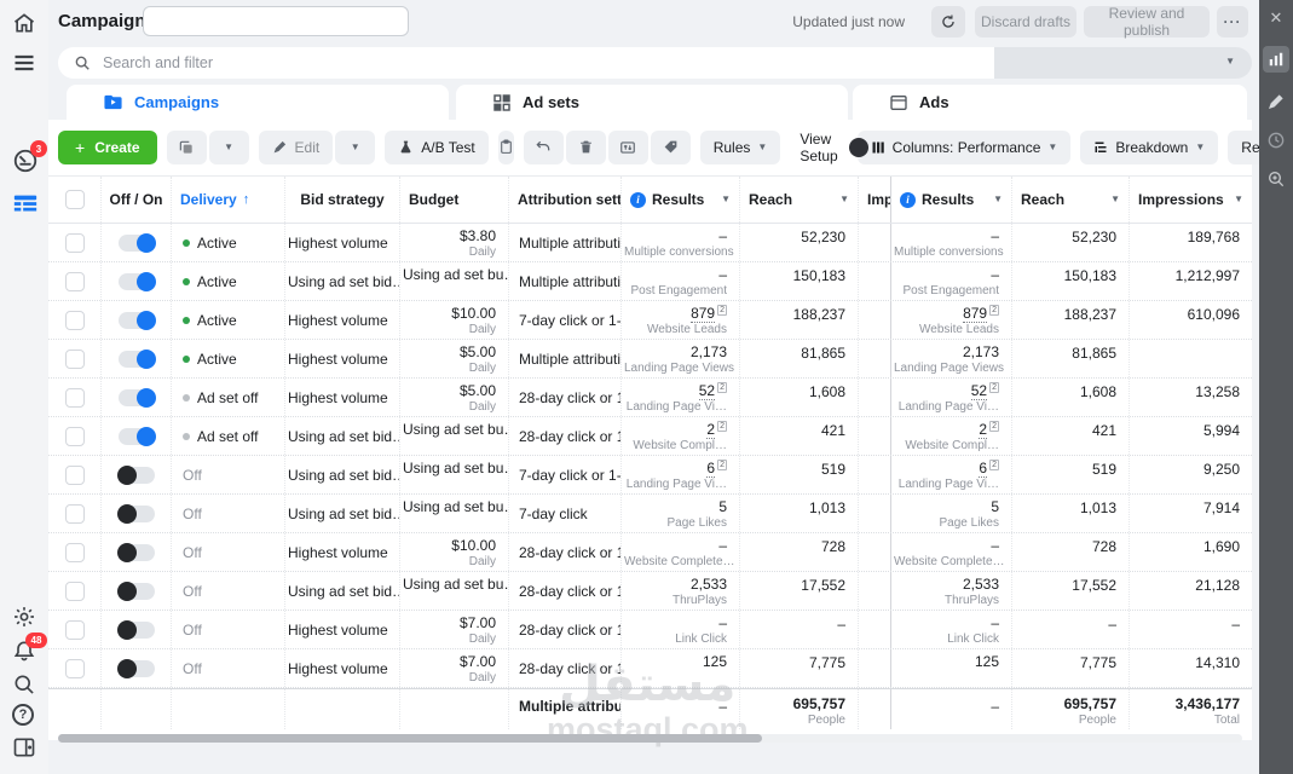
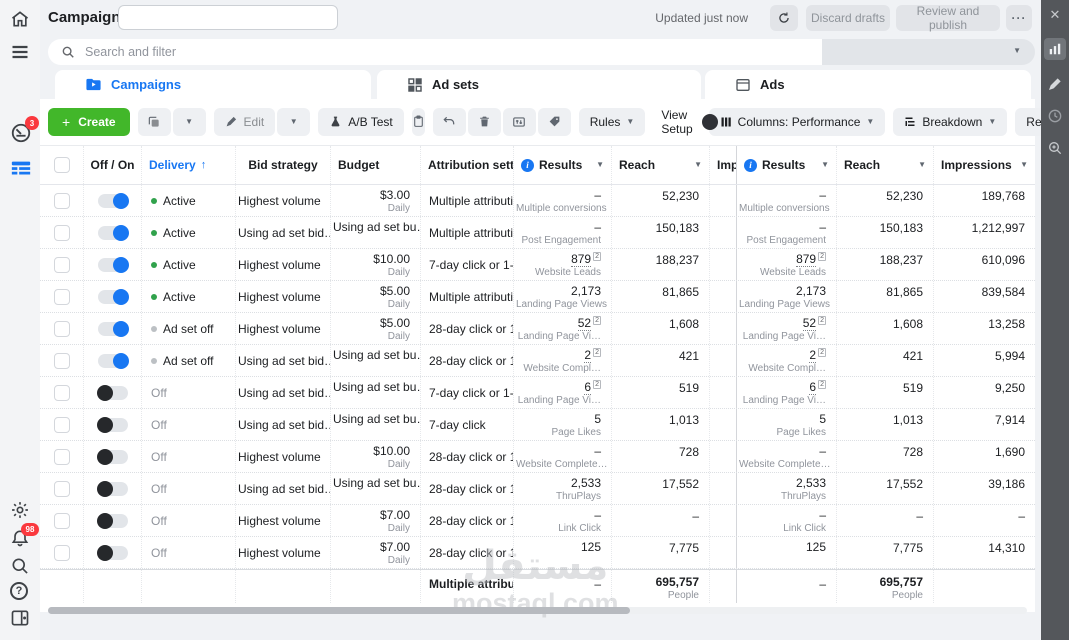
  3
- 48
+ 98
  ?
  ✕
  Campaign
  Updated just now
  Discard drafts
  Review and publish
  ···
  Search and filter
  ▼
  Campaigns
  Ad sets
  Ads
  +
  Create
  ▼
  Edit
  ▼
  A/B Test
  Rules
  ▼
  View Setup
  Columns: Performance
  ▼
  Breakdown
  ▼
  Off / On
  Delivery
  ↑
  Bid strategy
  Budget
  Attribution sett
  i
  Results
  ▼
  Reach
  ▼
  i
  Results
  ▼
  Reach
  ▼
  Impressions
  ▼
  Active
  Highest volume
- $3.80
+ $3.00
  Daily
  Multiple attributi
  –
  Multiple conversions
  52,230
  –
  Multiple conversions
  52,230
  189,768
  Active
  Using ad set bid…
  Using ad set bu
  Multiple attributi
  –
  Post Engagement
  150,183
  –
  Post Engagement
  150,183
  1,212,997
  Active
  Highest volume
  $10.00
  Daily
  7-day click or 1-
  879
  Website Leads
  188,237
  879
  Website Leads
  188,237
  610,096
  Active
  Highest volume
  $5.00
  Daily
  Multiple attributi
  2,173
  Landing Page Views
  81,865
  2,173
  Landing Page Views
  81,865
+ 839,584
  Ad set off
  Highest volume
  $5.00
  Daily
  28-day click or 1
  Landing Page Vi…
  1,608
  Landing Page Vi…
  1,608
  13,258
  Ad set off
  Using ad set bid…
  Using ad set bu
  28-day click or 1
  Website Compl…
  421
  Website Compl…
  421
  5,994
  Off
  Using ad set bid…
  Using ad set bu
  7-day click or 1-
  Landing Page Vi…
  519
  Landing Page Vi…
  519
  9,250
  Off
  Using ad set bid…
  Using ad set bu
  7-day click
  5
  Page Likes
  1,013
  5
  Page Likes
  1,013
  7,914
  Off
  Highest volume
  $10.00
  Daily
  28-day click or 1
  –
  Website Complete…
  728
  –
  Website Complete…
  728
  1,690
  Off
  Using ad set bid…
  Using ad set bu
  28-day click or 1
  2,533
  ThruPlays
  17,552
  2,533
  ThruPlays
  17,552
- 21,128
+ 39,186
  Off
  Highest volume
  $7.00
  Daily
  28-day click or 1
  –
  Link Click
  –
  –
  Link Click
  –
  –
  Off
  Highest volume
  $7.00
  Daily
  28-day click or 1
  125
  7,775
  125
  7,775
  14,310
  Multiple attribu
  –
  695,757
  People
  –
  695,757
  People
- 3,436,177
- Total
  مستقل
  mostaql.com
